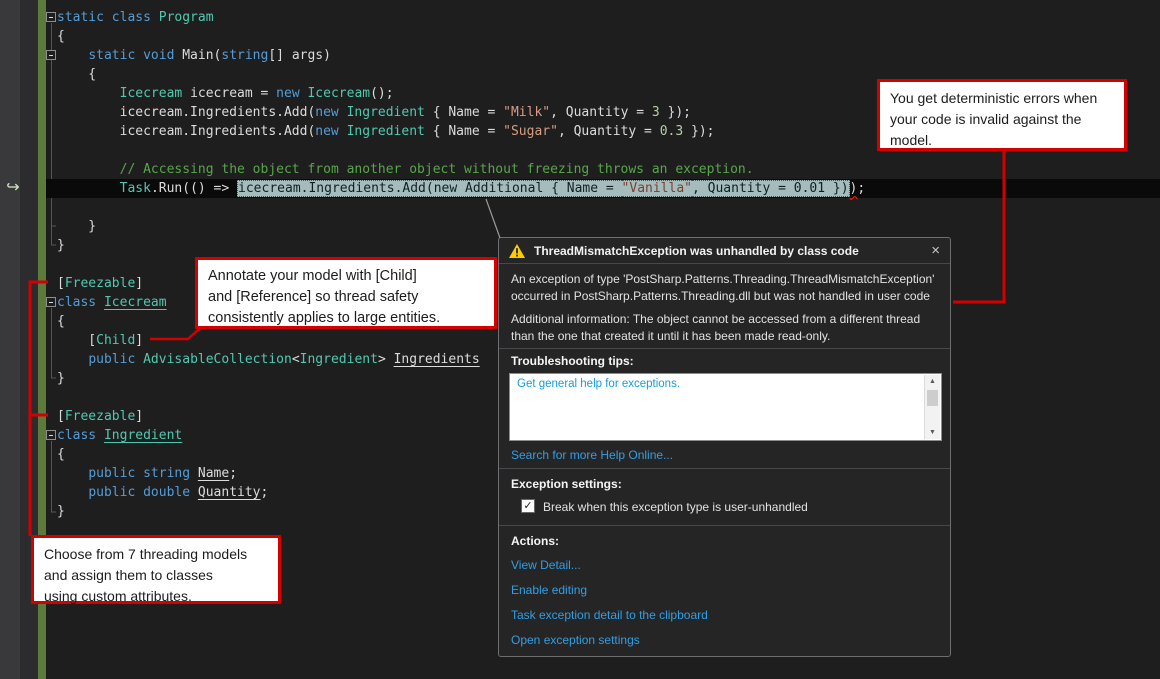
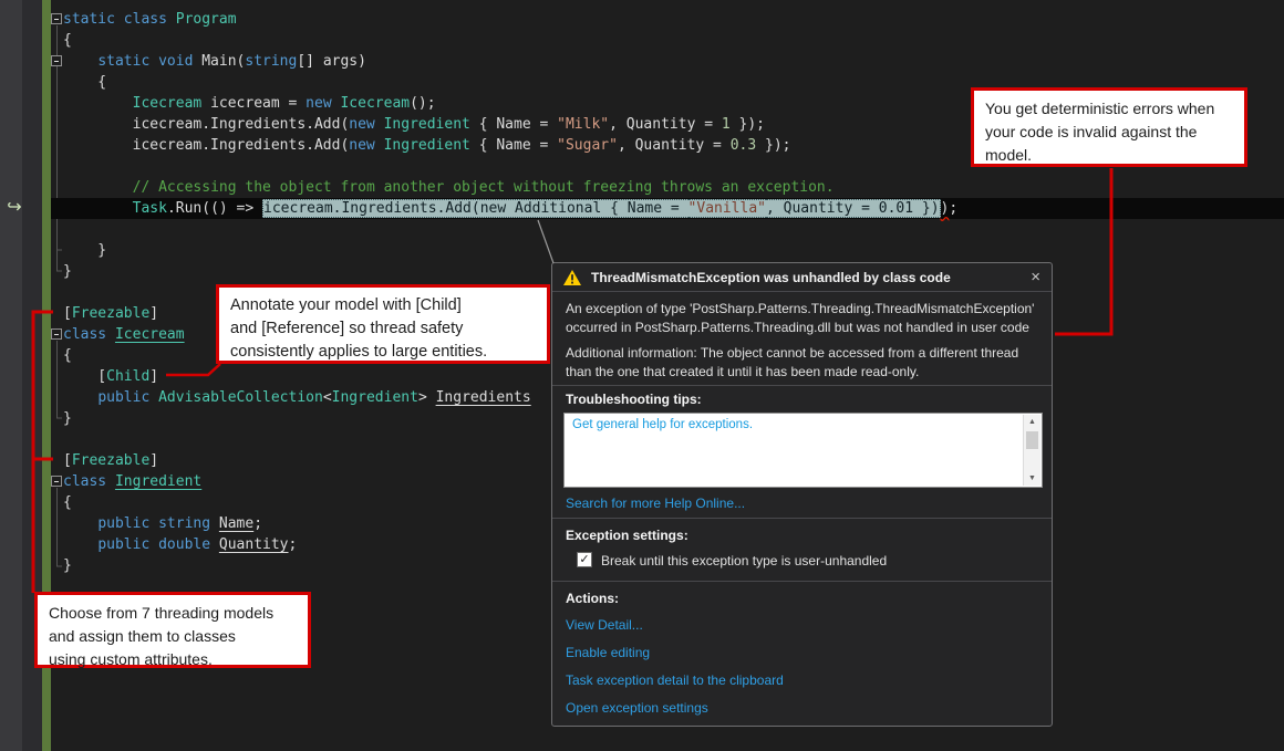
  static class Program
  {
  static void Main(string[] args)
  {
  Icecream icecream = new Icecream();
- icecream.Ingredients.Add(new Ingredient { Name = "Milk", Quantity = 3 });
+ icecream.Ingredients.Add(new Ingredient { Name = "Milk", Quantity = 1 });
  icecream.Ingredients.Add(new Ingredient { Name = "Sugar", Quantity = 0.3 });
  // Accessing the object from another object without freezing throws an exception.
  Task.Run(() => icecream.Ingredients.Add(new Additional { Name = "Vanilla", Quantity = 0.01 }));
  }
  }
  [Freezable]
  class Icecream
  {
  [Child]
  public AdvisableCollection<Ingredient> Ingredients
  }
  [Freezable]
  class Ingredient
  {
  public string Name;
  public double Quantity;
  }
  ↪
  You get deterministic errors when
  your code is invalid against the
  model.
  Annotate your model with [Child]
  and [Reference] so thread safety
  consistently applies to large entities.
  Choose from 7 threading models
  and assign them to classes
  using custom attributes.
  ThreadMismatchException was unhandled by class code
  ×
  An exception of type 'PostSharp.Patterns.Threading.ThreadMismatchException' occurred in PostSharp.Patterns.Threading.dll but was not handled in user code
  Additional information: The object cannot be accessed from a different thread than the one that created it until it has been made read-only.
  Troubleshooting tips:
  Get general help for exceptions.
  Search for more Help Online...
  Exception settings:
  ✓
- Break when this exception type is user-unhandled
+ Break until this exception type is user-unhandled
  Actions:
  View Detail...
  Enable editing
  Task exception detail to the clipboard
  Open exception settings
